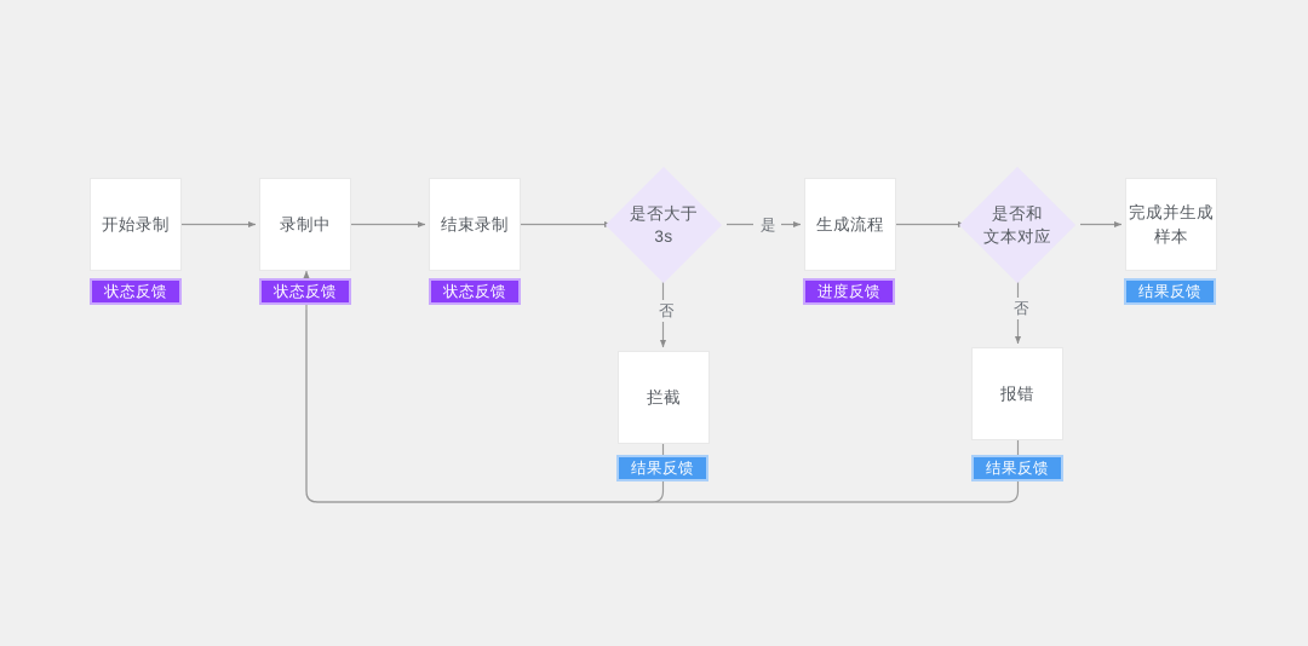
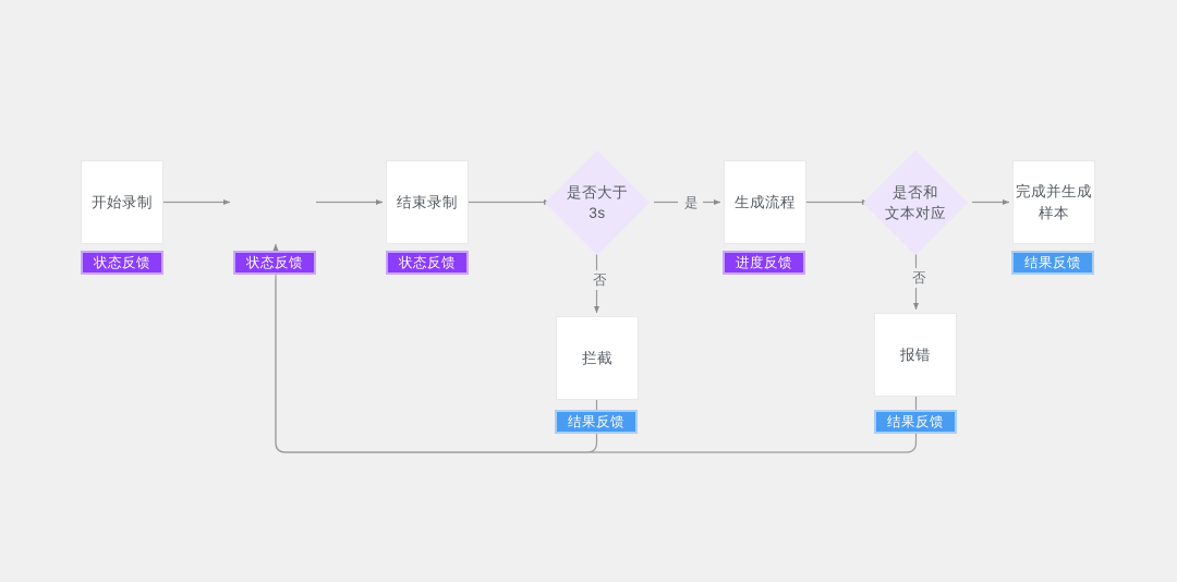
  开始录制
- 录制中
  结束录制
  是否大于
  3s
  生成流程
  是否和
  文本对应
  完成并生成
  样本
  拦截
  报错
  状态反馈
  状态反馈
  状态反馈
  进度反馈
  结果反馈
  结果反馈
  结果反馈
  是
  否
  否
